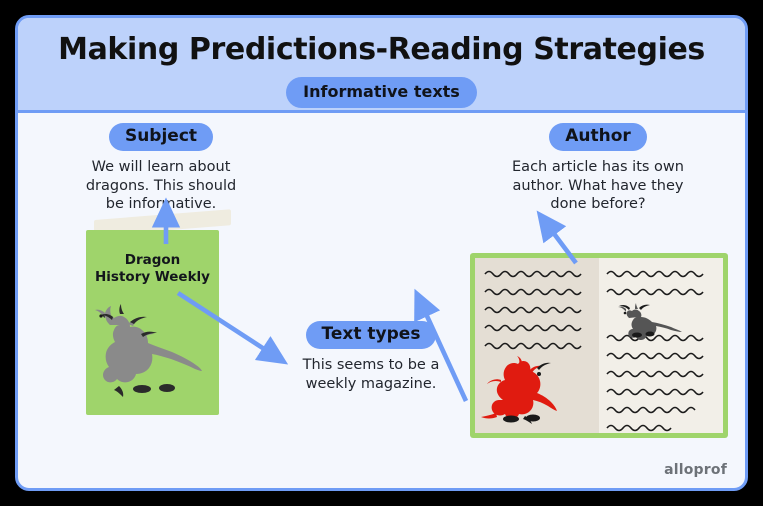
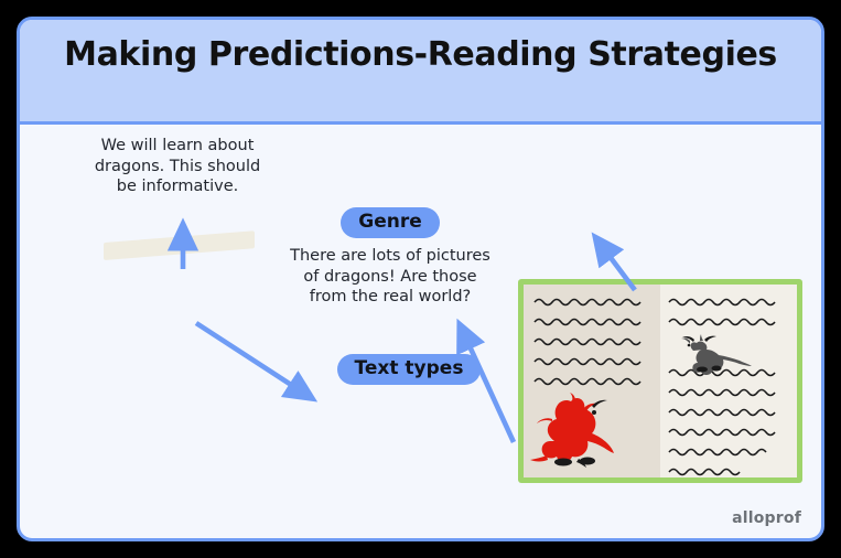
  Making Predictions-Reading Strategies
- Informative texts
- Subject
  We will learn about
  dragons. This should
  be informative.
+ Genre
+ There are lots of pictures
+ of dragons! Are those
+ from the real world?
  Text types
- This seems to be a
- weekly magazine.
- Author
- Each article has its own
- author. What have they
- done before?
- Dragon
- History Weekly
  alloprof
